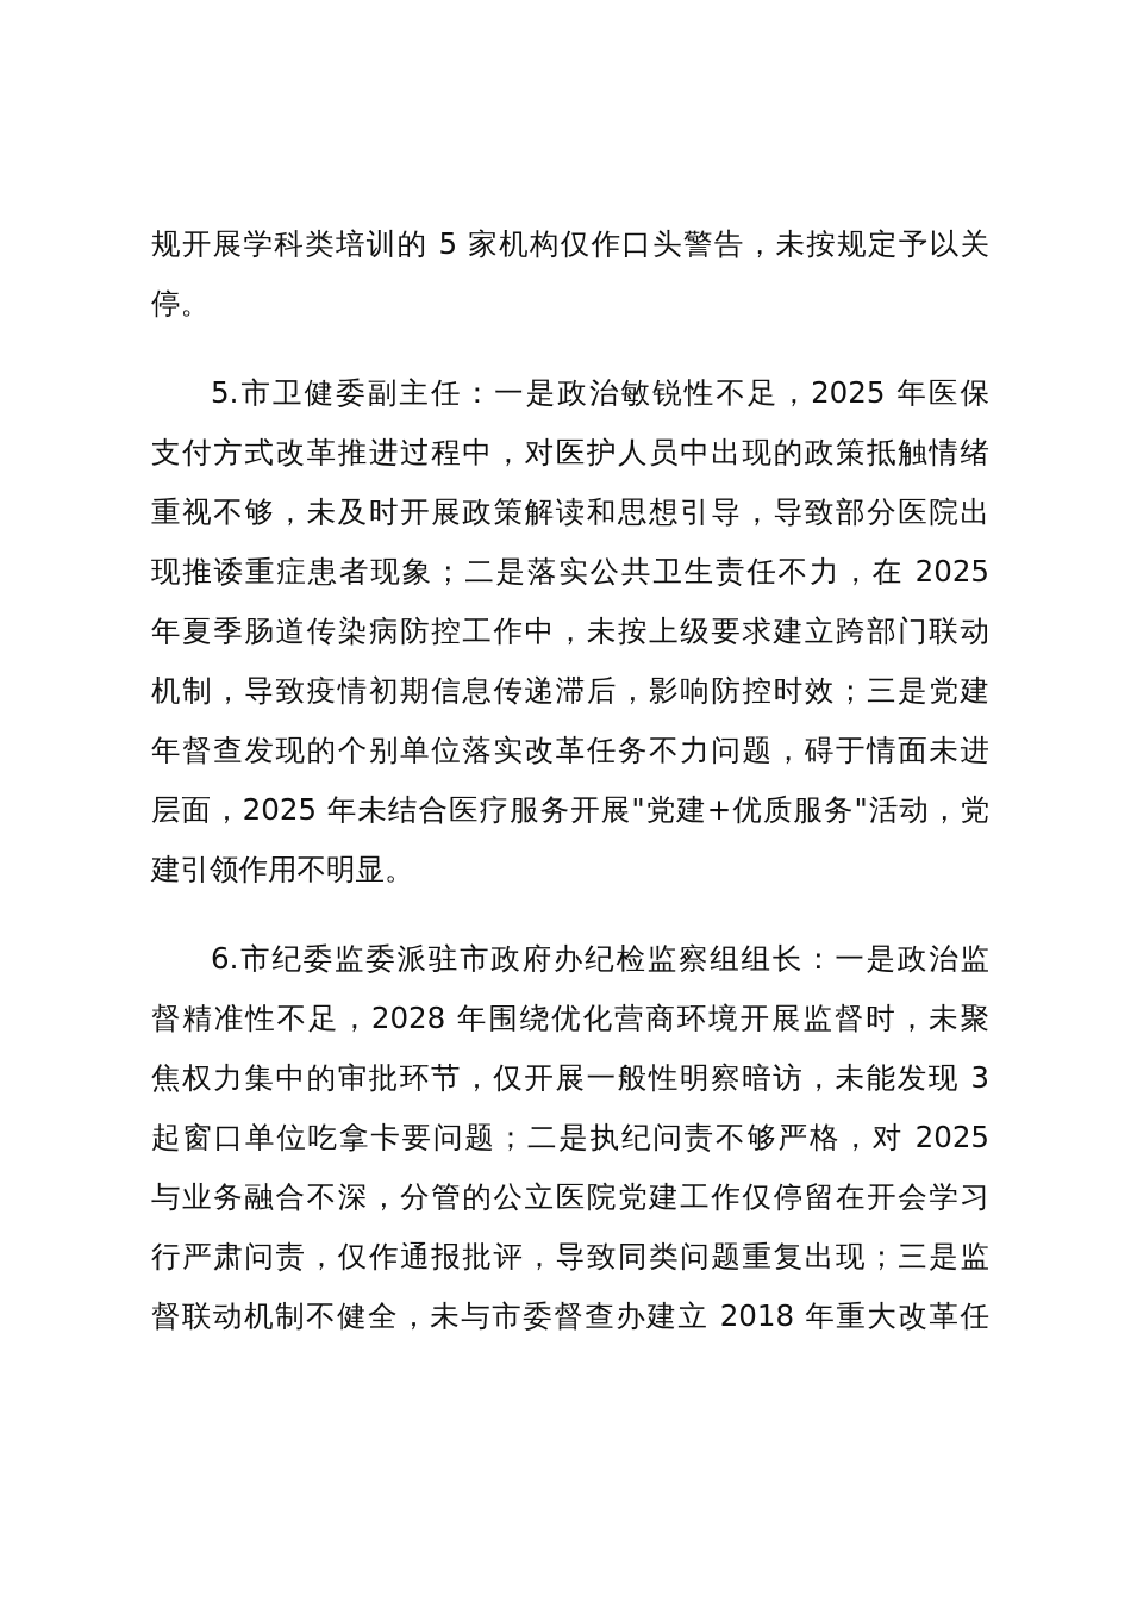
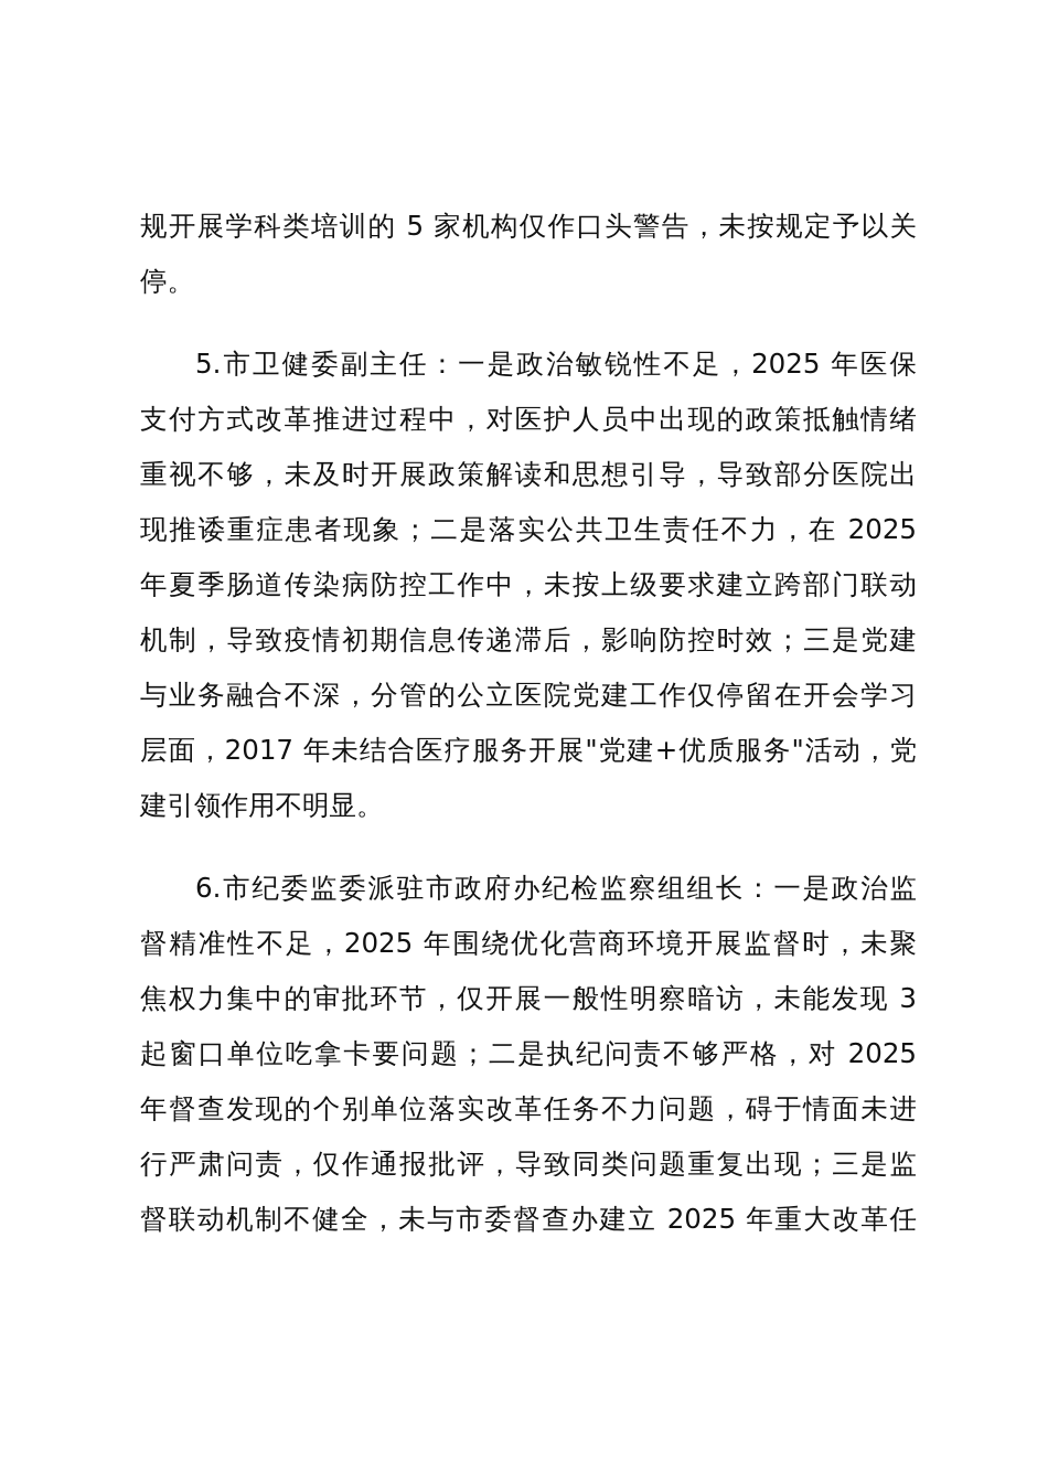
  规开展学科类培训的 5 家机构仅作口头警告，未按规定予以关
  停。
  5.市卫健委副主任：一是政治敏锐性不足，2025 年医保
  支付方式改革推进过程中，对医护人员中出现的政策抵触情绪
  重视不够，未及时开展政策解读和思想引导，导致部分医院出
  现推诿重症患者现象；二是落实公共卫生责任不力，在 2025
  年夏季肠道传染病防控工作中，未按上级要求建立跨部门联动
  机制，导致疫情初期信息传递滞后，影响防控时效；三是党建
- 年督查发现的个别单位落实改革任务不力问题，碍于情面未进
+ 与业务融合不深，分管的公立医院党建工作仅停留在开会学习
- 层面，2025 年未结合医疗服务开展"党建+优质服务"活动，党
+ 层面，2017 年未结合医疗服务开展"党建+优质服务"活动，党
  建引领作用不明显。
  6.市纪委监委派驻市政府办纪检监察组组长：一是政治监
- 督精准性不足，2028 年围绕优化营商环境开展监督时，未聚
+ 督精准性不足，2025 年围绕优化营商环境开展监督时，未聚
  焦权力集中的审批环节，仅开展一般性明察暗访，未能发现 3
  起窗口单位吃拿卡要问题；二是执纪问责不够严格，对 2025
- 与业务融合不深，分管的公立医院党建工作仅停留在开会学习
+ 年督查发现的个别单位落实改革任务不力问题，碍于情面未进
  行严肃问责，仅作通报批评，导致同类问题重复出现；三是监
- 督联动机制不健全，未与市委督查办建立 2018 年重大改革任
+ 督联动机制不健全，未与市委督查办建立 2025 年重大改革任
